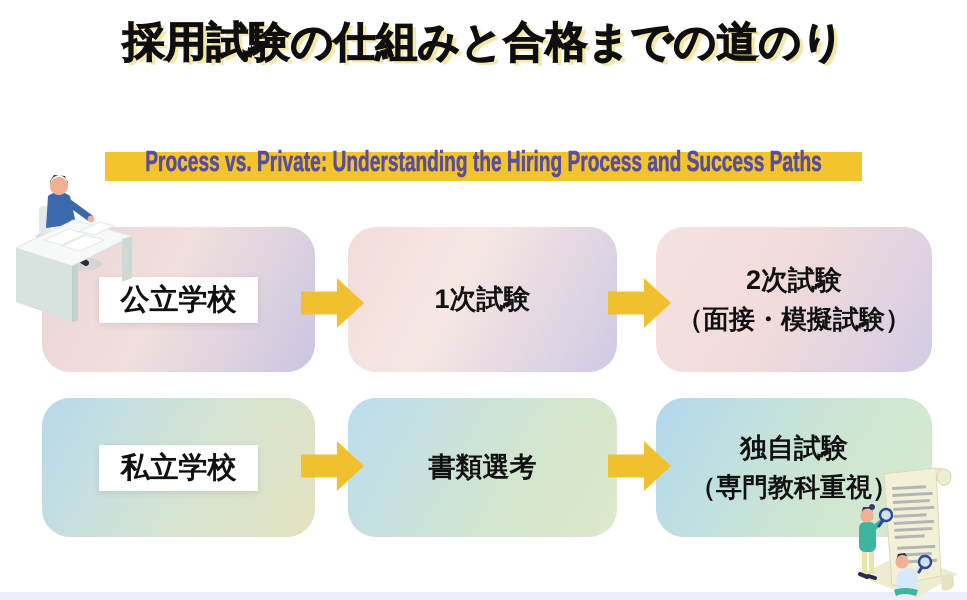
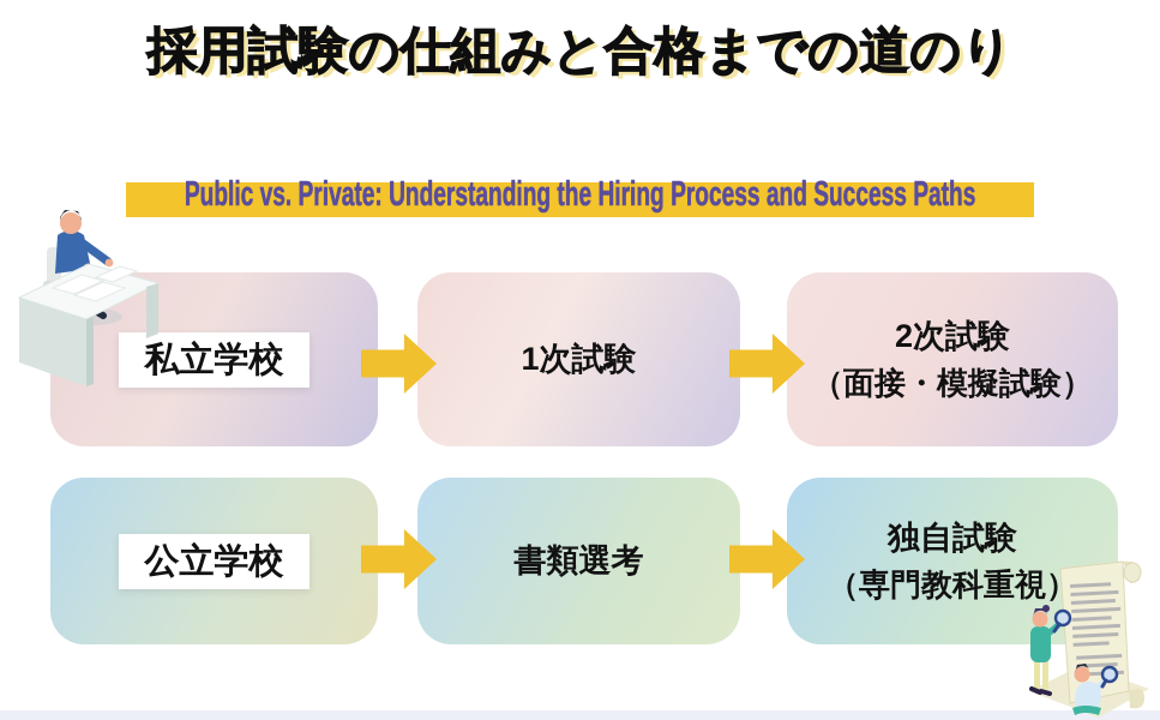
  採用試験の仕組みと合格までの道のり
- Process vs. Private: Understanding the Hiring Process and Success Paths
+ Public vs. Private: Understanding the Hiring Process and Success Paths
- 公立学校
+ 私立学校
  1次試験
  2次試験
  （面接・模擬試験）
- 私立学校
+ 公立学校
  書類選考
  独自試験
  （専門教科重視
